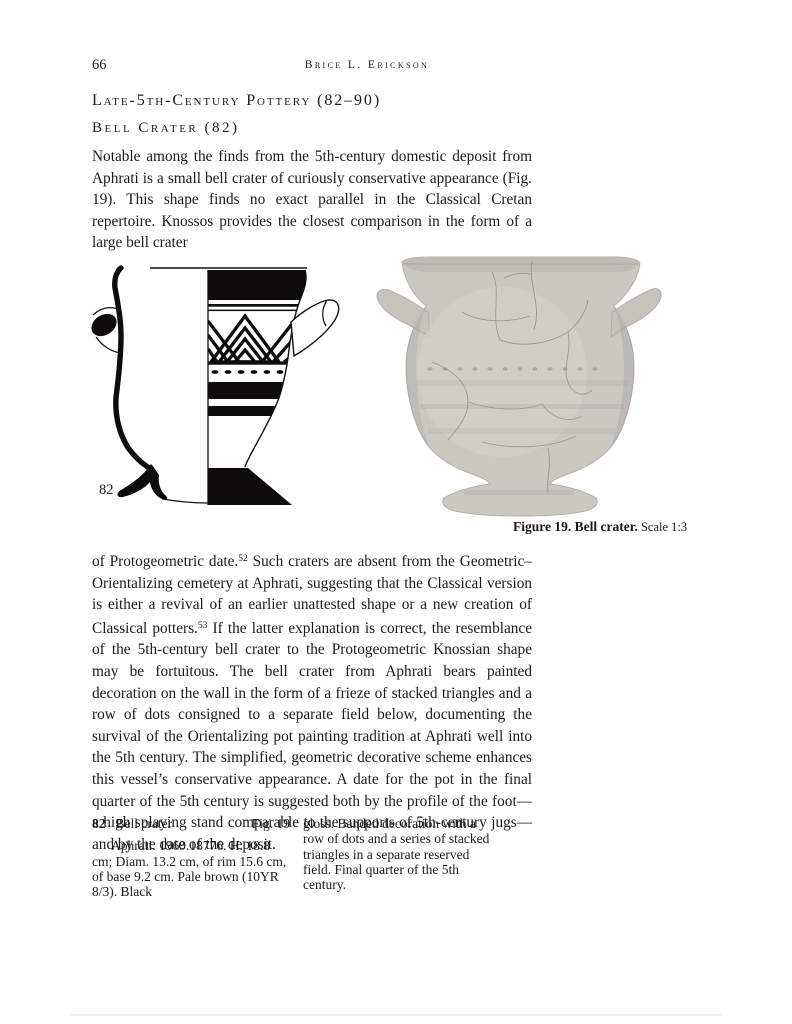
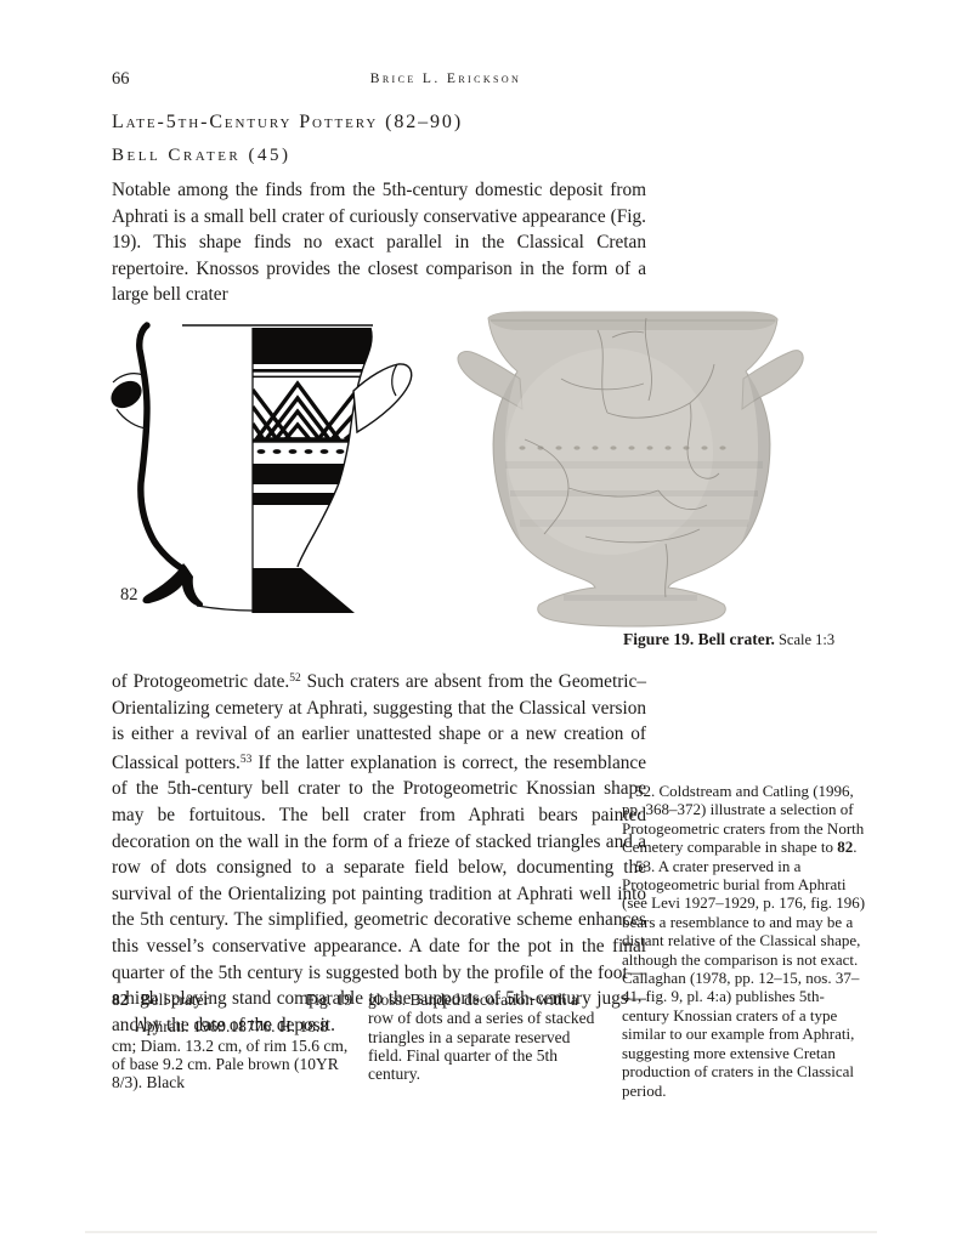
  66
  Brice L. Erickson
  Late-5th-Century Pottery (82–90)
- Bell Crater (82)
+ Bell Crater (45)
  Notable among the finds from the 5th-century domestic deposit from Aphrati is a small bell crater of curiously conservative appearance (Fig. 19). This shape finds no exact parallel in the Classical Cretan repertoire. Knossos provides the closest comparison in the form of a large bell crater
  82
  Figure 19. Bell crater. Scale 1:3
  of Protogeometric date.52 Such craters are absent from the Geometric–Orientalizing cemetery at Aphrati, suggesting that the Classical version is either a revival of an earlier unattested shape or a new creation of Classical potters.53 If the latter explanation is correct, the resemblance of the 5th-century bell crater to the Protogeometric Knossian shape may be fortuitous. The bell crater from Aphrati bears painted decoration on the wall in the form of a frieze of stacked triangles and a row of dots consigned to a separate field below, documenting the survival of the Orientalizing pot painting tradition at Aphrati well into the 5th century. The simplified, geometric decorative scheme enhances this vessel’s conservative appearance. A date for the pot in the final quarter of the 5th century is suggested both by the profile of the foot—a high splaying stand comparable to the supports of 5th-century jugs—and by the date of the deposit.
+ 52. Coldstream and Catling (1996, pp. 368–372) illustrate a selection of Protogeometric craters from the North Cemetery comparable in shape to 82.
+ 53. A crater preserved in a Protogeometric burial from Aphrati (see Levi 1927–1929, p. 176, fig. 196) bears a resemblance to and may be a distant relative of the Classical shape, although the comparison is not exact. Callaghan (1978, pp. 12–15, nos. 37–41, fig. 9, pl. 4:a) publishes 5th-century Knossian craters of a type similar to our example from Aphrati, suggesting more extensive Cretan production of craters in the Classical period.
  82
  Bell crater
  Fig. 19
  Aphrati. 1969.18776. H. 18.8 cm; Diam. 13.2 cm, of rim 15.6 cm, of base 9.2 cm. Pale brown (10YR 8/3). Black
  gloss. Banded decoration with a row of dots and a series of stacked triangles in a separate reserved field. Final quarter of the 5th century.
